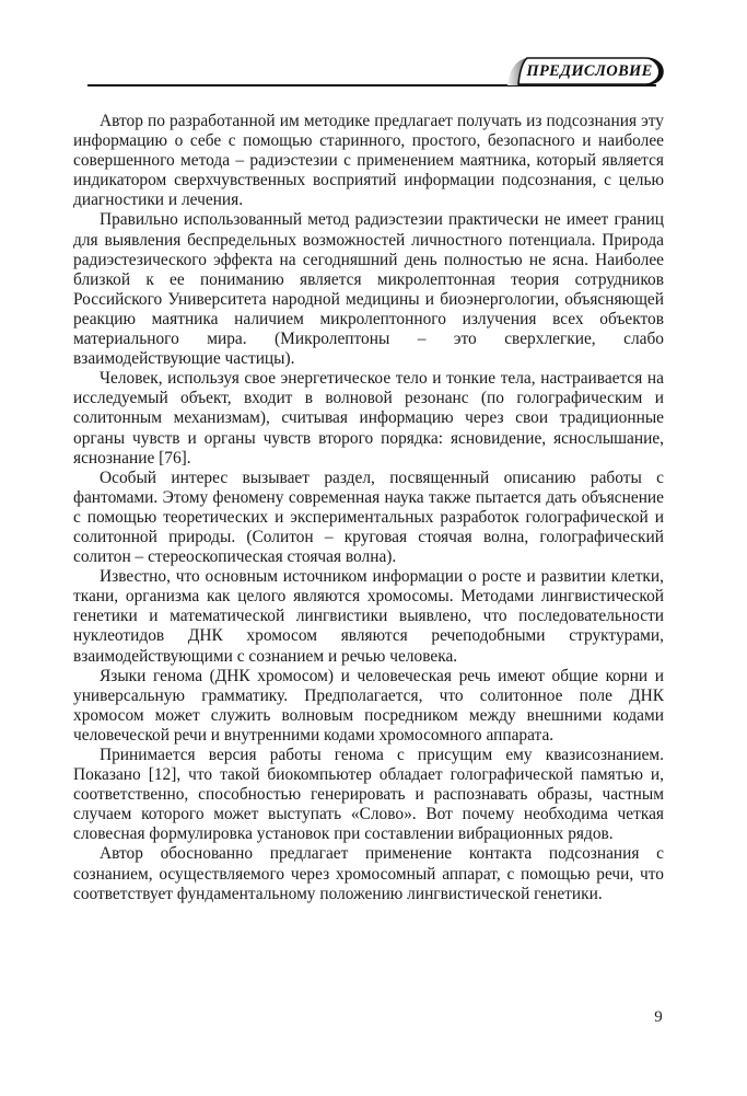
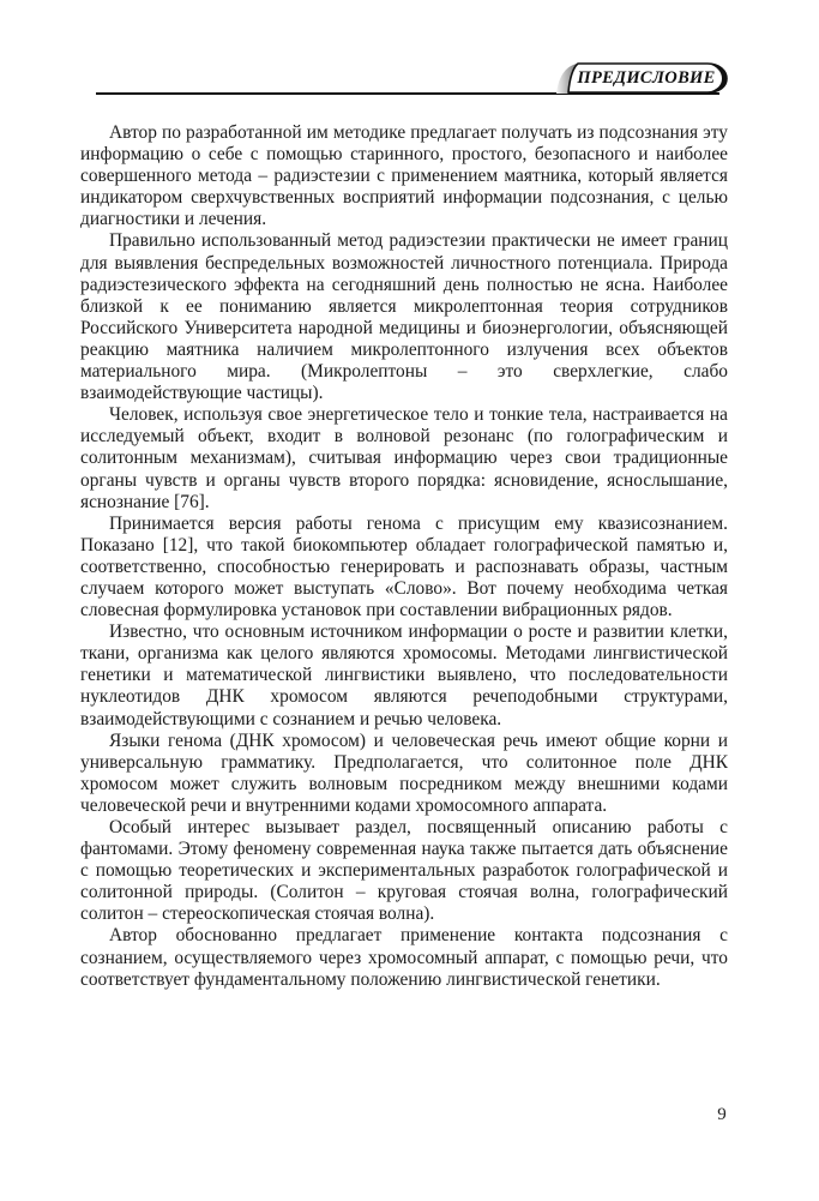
  ПРЕДИСЛОВИЕ
  Автор по разработанной им методике предлагает получать из подсознания эту информацию о себе с помощью старинного, простого, безопасного и наиболее совершенного метода – радиэстезии с применением маятника, который является индикатором сверхчувственных восприятий информации подсознания, с целью диагностики и лечения.
  Правильно использованный метод радиэстезии практически не имеет границ для выявления беспредельных возможностей личностного потенциала. Природа радиэстезического эффекта на сегодняшний день полностью не ясна. Наиболее близкой к ее пониманию является микролептонная теория сотрудников Российского Университета народной медицины и биоэнергологии, объясняющей реакцию маятника наличием микролептонного излучения всех объектов материального мира. (Микролептоны – это сверхлегкие, слабо взаимодействующие частицы).
  Человек, используя свое энергетическое тело и тонкие тела, настраивается на исследуемый объект, входит в волновой резонанс (по голографическим и солитонным механизмам), считывая информацию через свои традиционные органы чувств и органы чувств второго порядка: ясновидение, яснослышание, яснознание [76].
- Особый интерес вызывает раздел, посвященный описанию работы с фантомами. Этому феномену современная наука также пытается дать объяснение с помощью теоретических и экспериментальных разработок голографической и солитонной природы. (Солитон – круговая стоячая волна, голографический солитон – стереоскопическая стоячая волна).
+ Принимается версия работы генома с присущим ему квазисознанием. Показано [12], что такой биокомпьютер обладает голографической памятью и, соответственно, способностью генерировать и распознавать образы, частным случаем которого может выступать «Слово». Вот почему необходима четкая словесная формулировка установок при составлении вибрационных рядов.
  Известно, что основным источником информации о росте и развитии клетки, ткани, организма как целого являются хромосомы. Методами лингвистической генетики и математической лингвистики выявлено, что последовательности нуклеотидов ДНК хромосом являются речеподобными структурами, взаимодействующими с сознанием и речью человека.
  Языки генома (ДНК хромосом) и человеческая речь имеют общие корни и универсальную грамматику. Предполагается, что солитонное поле ДНК хромосом может служить волновым посредником между внешними кодами человеческой речи и внутренними кодами хромосомного аппарата.
- Принимается версия работы генома с присущим ему квазисознанием. Показано [12], что такой биокомпьютер обладает голографической памятью и, соответственно, способностью генерировать и распознавать образы, частным случаем которого может выступать «Слово». Вот почему необходима четкая словесная формулировка установок при составлении вибрационных рядов.
+ Особый интерес вызывает раздел, посвященный описанию работы с фантомами. Этому феномену современная наука также пытается дать объяснение с помощью теоретических и экспериментальных разработок голографической и солитонной природы. (Солитон – круговая стоячая волна, голографический солитон – стереоскопическая стоячая волна).
  Автор обоснованно предлагает применение контакта подсознания с сознанием, осуществляемого через хромосомный аппарат, с помощью речи, что соответствует фундаментальному положению лингвистической генетики.
  9
